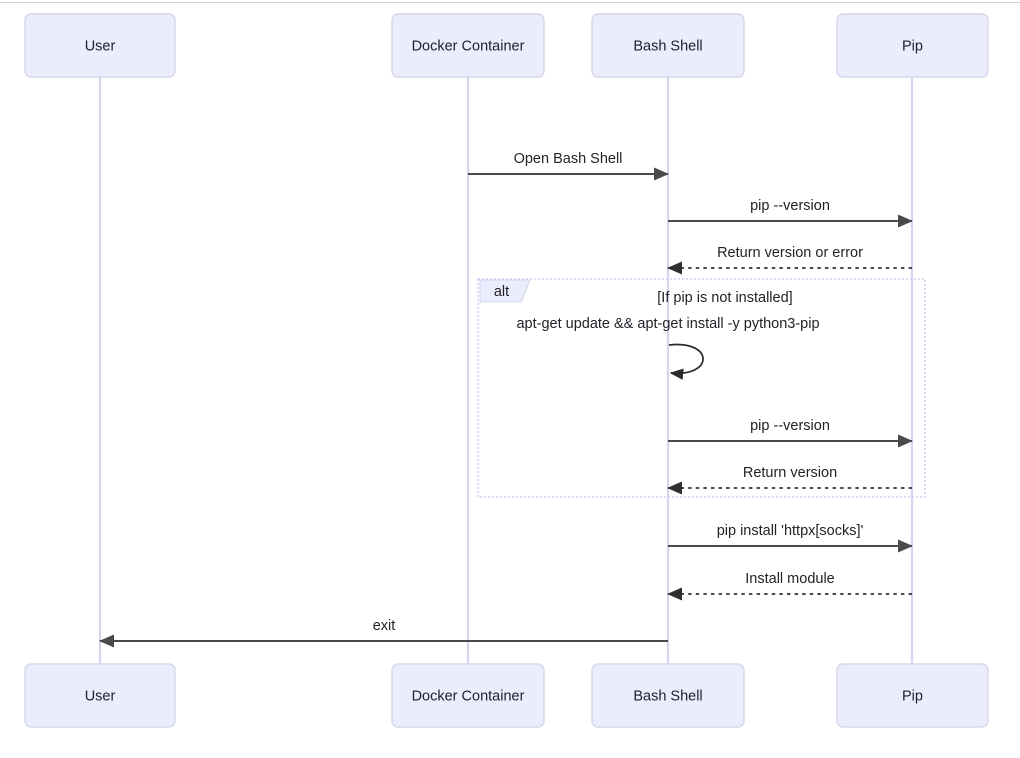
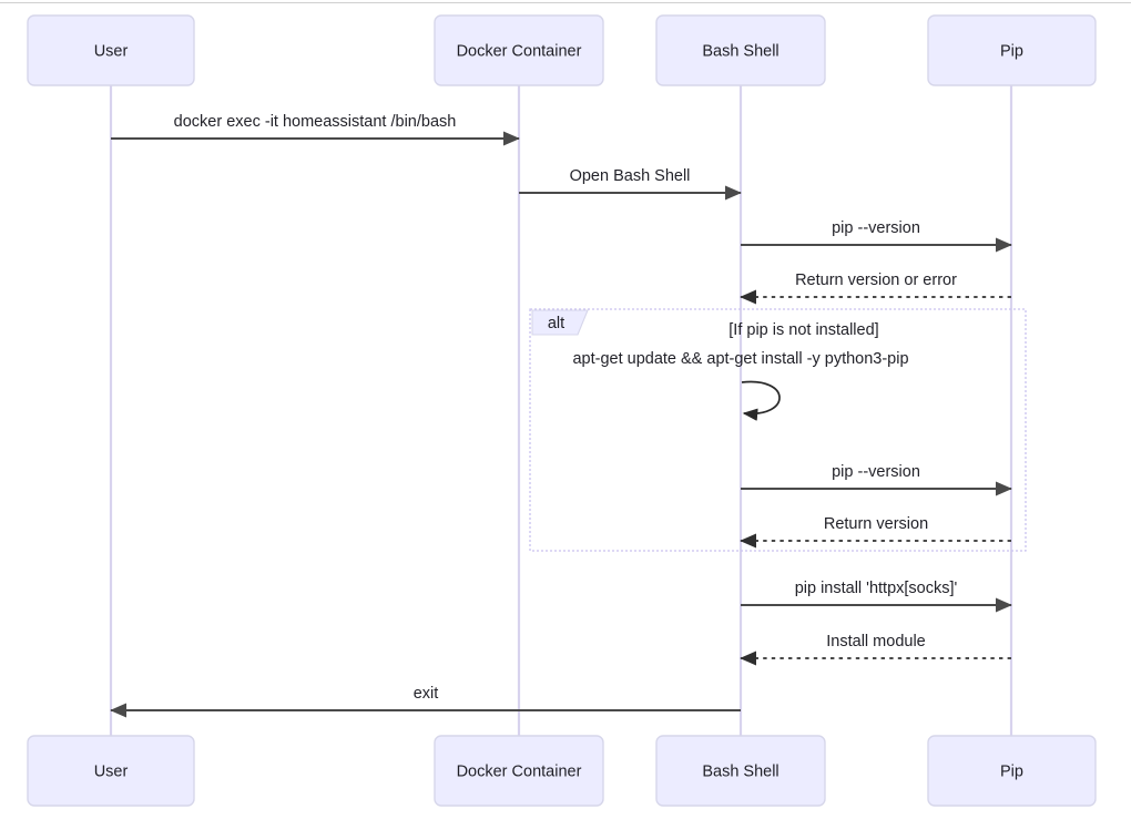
  alt
  [If pip is not installed]
+ docker exec -it homeassistant /bin/bash
  Open Bash Shell
  pip --version
  Return version or error
  apt-get update && apt-get install -y python3-pip
  pip --version
  Return version
  pip install 'httpx[socks]'
  Install module
  exit
  User
  Docker Container
  Bash Shell
  Pip
  User
  Docker Container
  Bash Shell
  Pip
